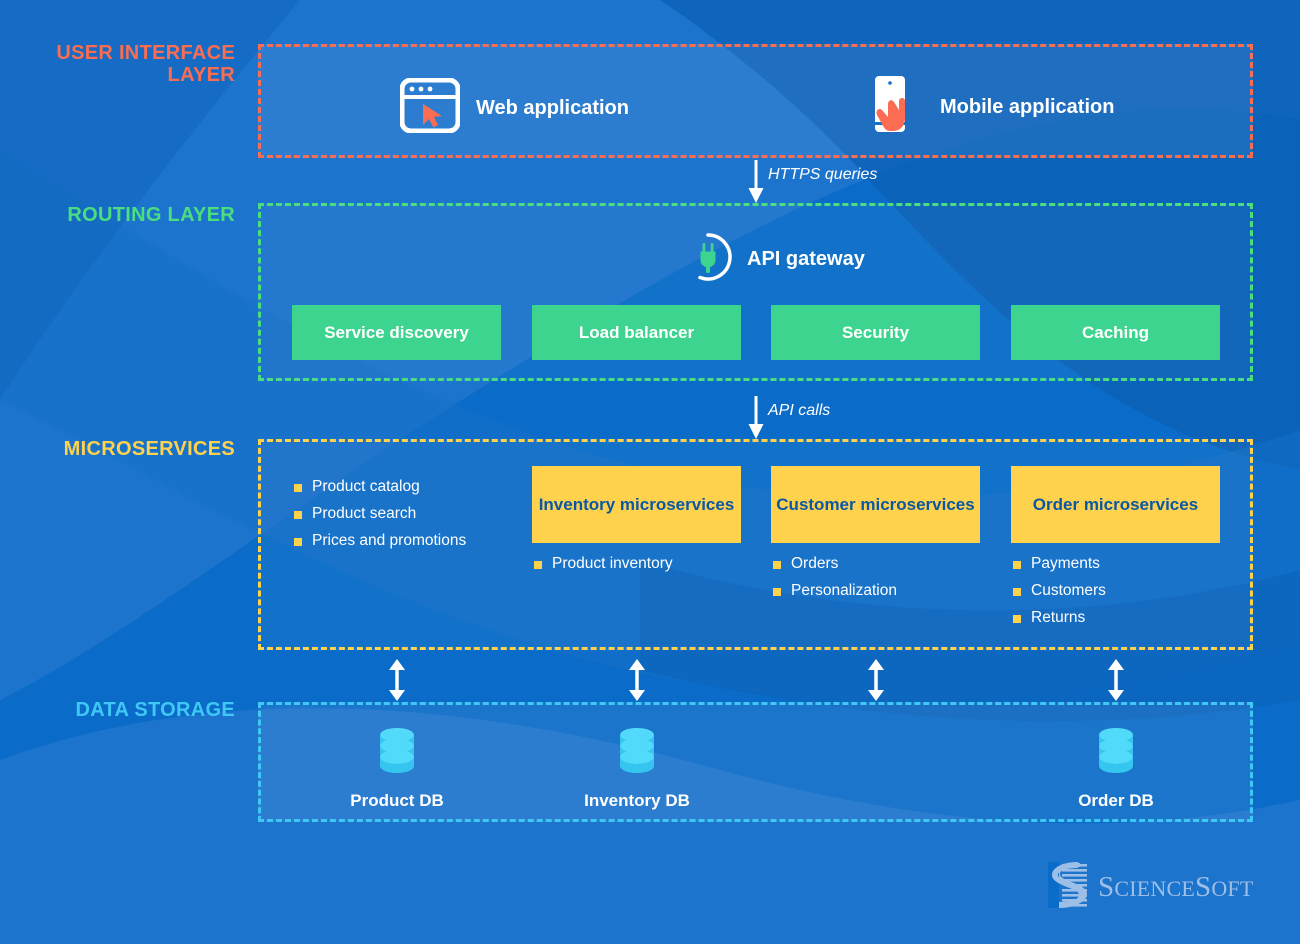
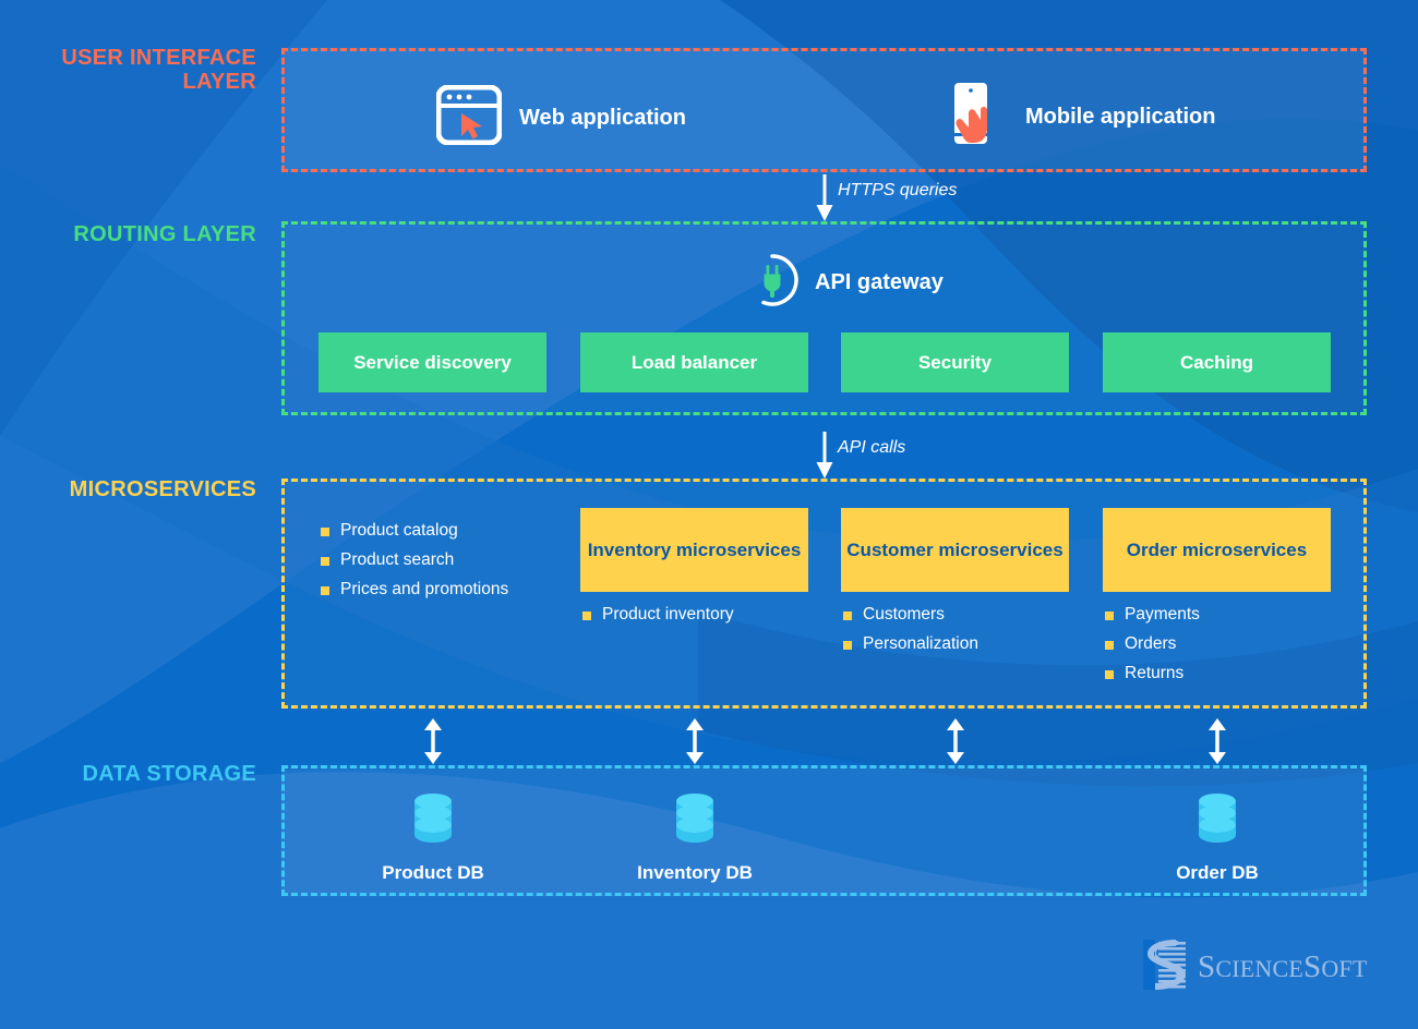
  USER INTERFACE LAYER
  ROUTING LAYER
  MICROSERVICES
  DATA STORAGE
  Web application
  Mobile application
  HTTPS queries
  API gateway
  Service discovery
  Load balancer
  Security
  Caching
  API calls
  Product catalog
  Product search
  Prices and promotions
  Inventory microservices
  Product inventory
  Customer microservices
- Orders
+ Customers
  Personalization
  Order microservices
  Payments
- Customers
+ Orders
  Returns
  Product DB
  Inventory DB
  Order DB
  SCIENCESOFT
